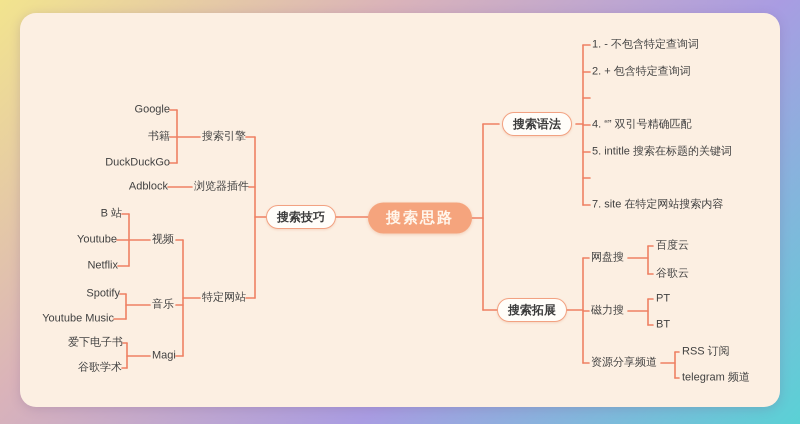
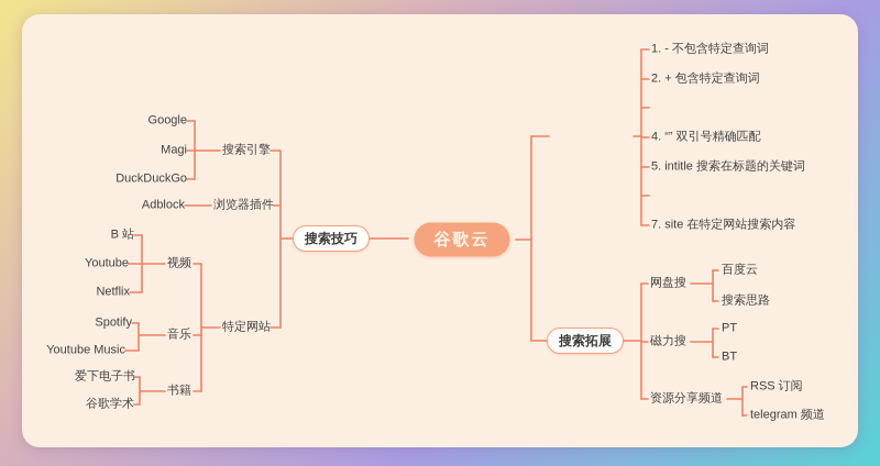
- 搜索思路
+ 谷歌云
  搜索技巧
- 搜索语法
  搜索拓展
  搜索引擎
  浏览器插件
  特定网站
  Google
- 书籍
+ Magi
  DuckDuckGo
  Adblock
  视频
  音乐
- Magi
+ 书籍
  B 站
  Youtube
  Netflix
  Spotify
  Youtube Music
  爱下电子书
  谷歌学术
  1. - 不包含特定查询词
  2. + 包含特定查询词
  4. “” 双引号精确匹配
  5. intitle 搜索在标题的关键词
  7. site 在特定网站搜索内容
  网盘搜
  百度云
- 谷歌云
+ 搜索思路
  磁力搜
  PT
  BT
  资源分享频道
  RSS 订阅
  telegram 频道
